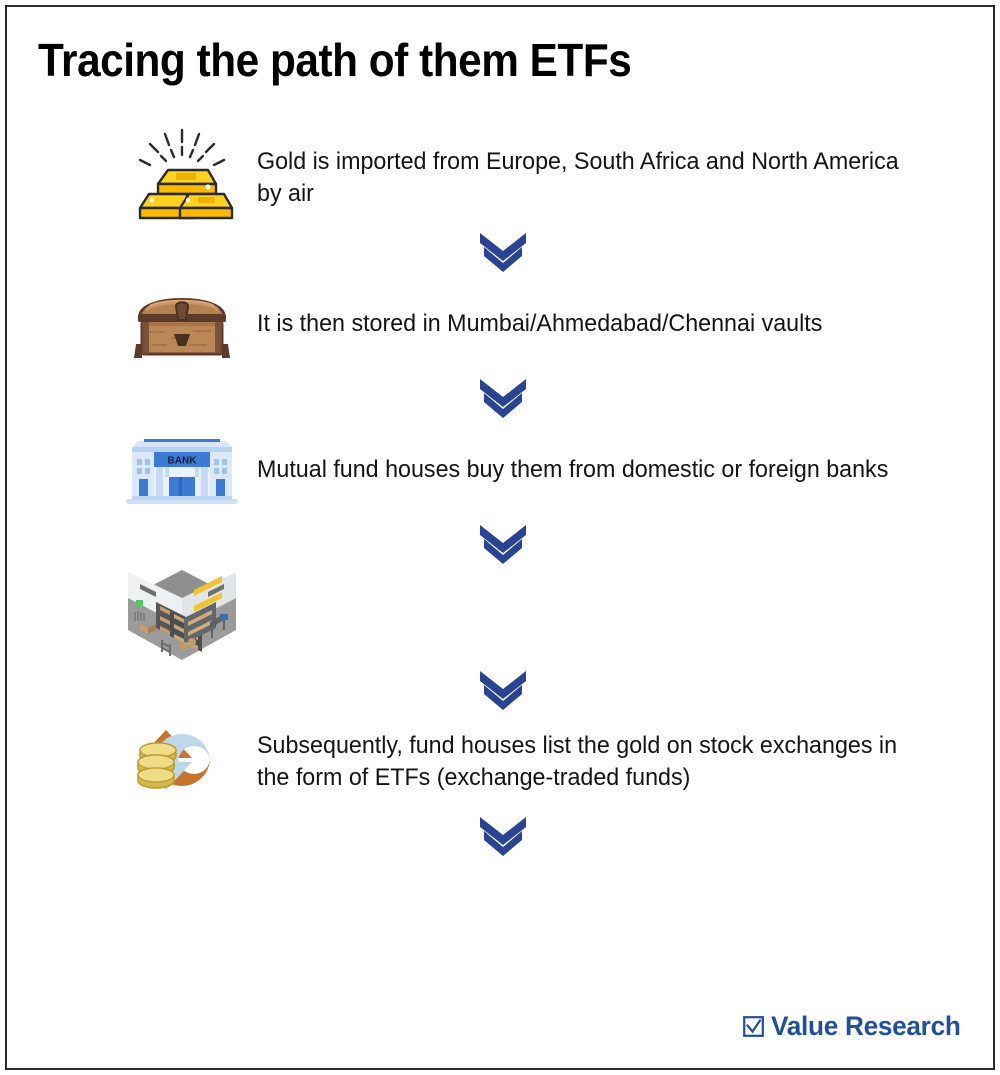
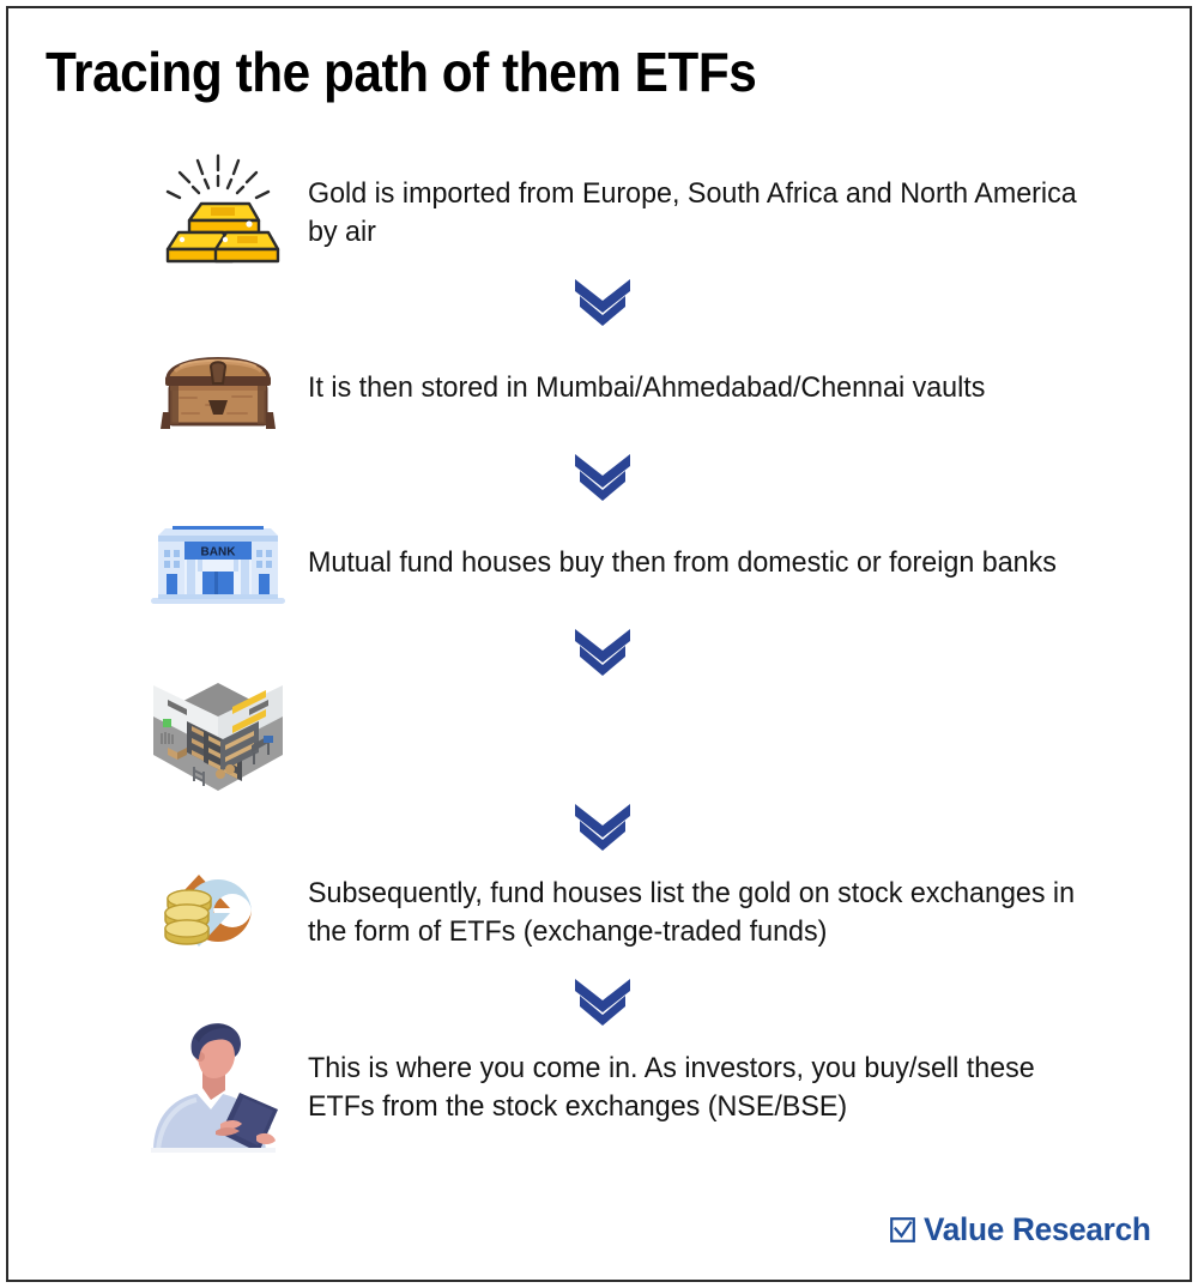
  Tracing the path of them ETFs
  Gold is imported from Europe, South Africa and North America by air
  It is then stored in Mumbai/Ahmedabad/Chennai vaults
  BANK
- Mutual fund houses buy them from domestic or foreign banks
+ Mutual fund houses buy then from domestic or foreign banks
  Subsequently, fund houses list the gold on stock exchanges in the form of ETFs (exchange-traded funds)
+ This is where you come in. As investors, you buy/sell these ETFs from the stock exchanges (NSE/BSE)
  Value Research
